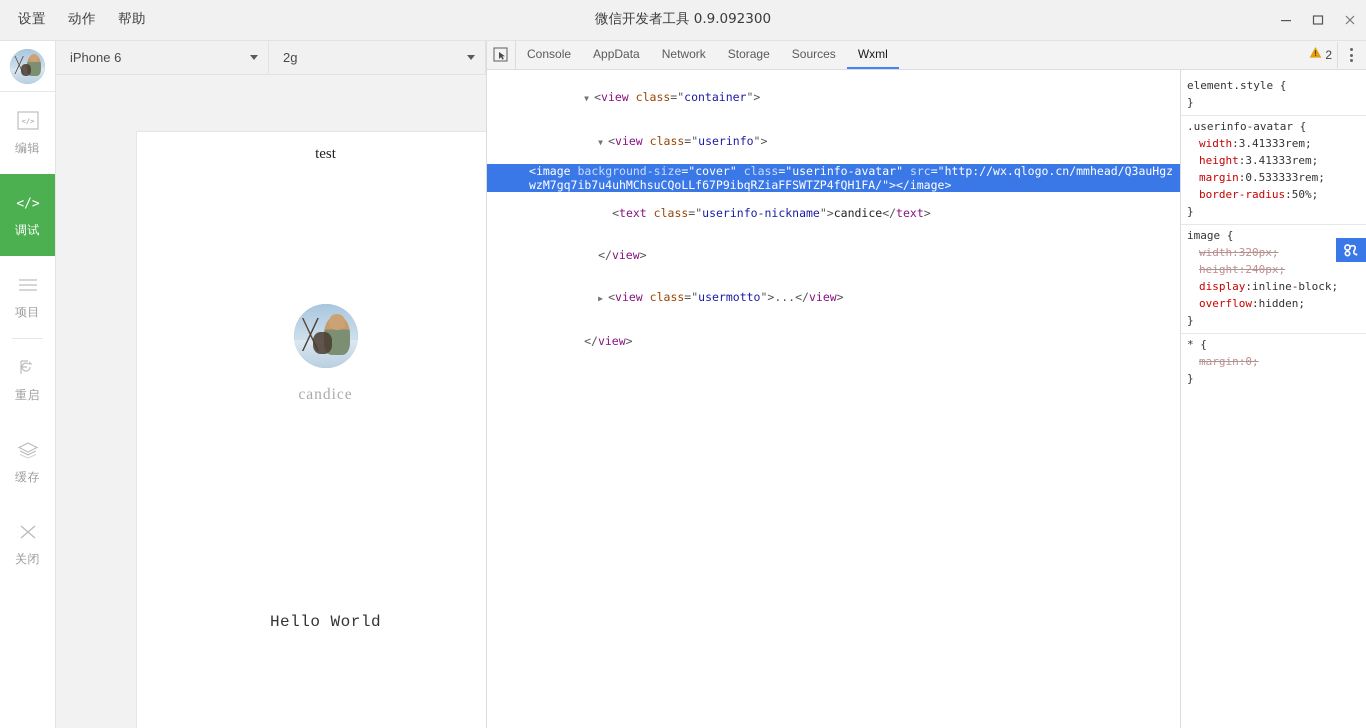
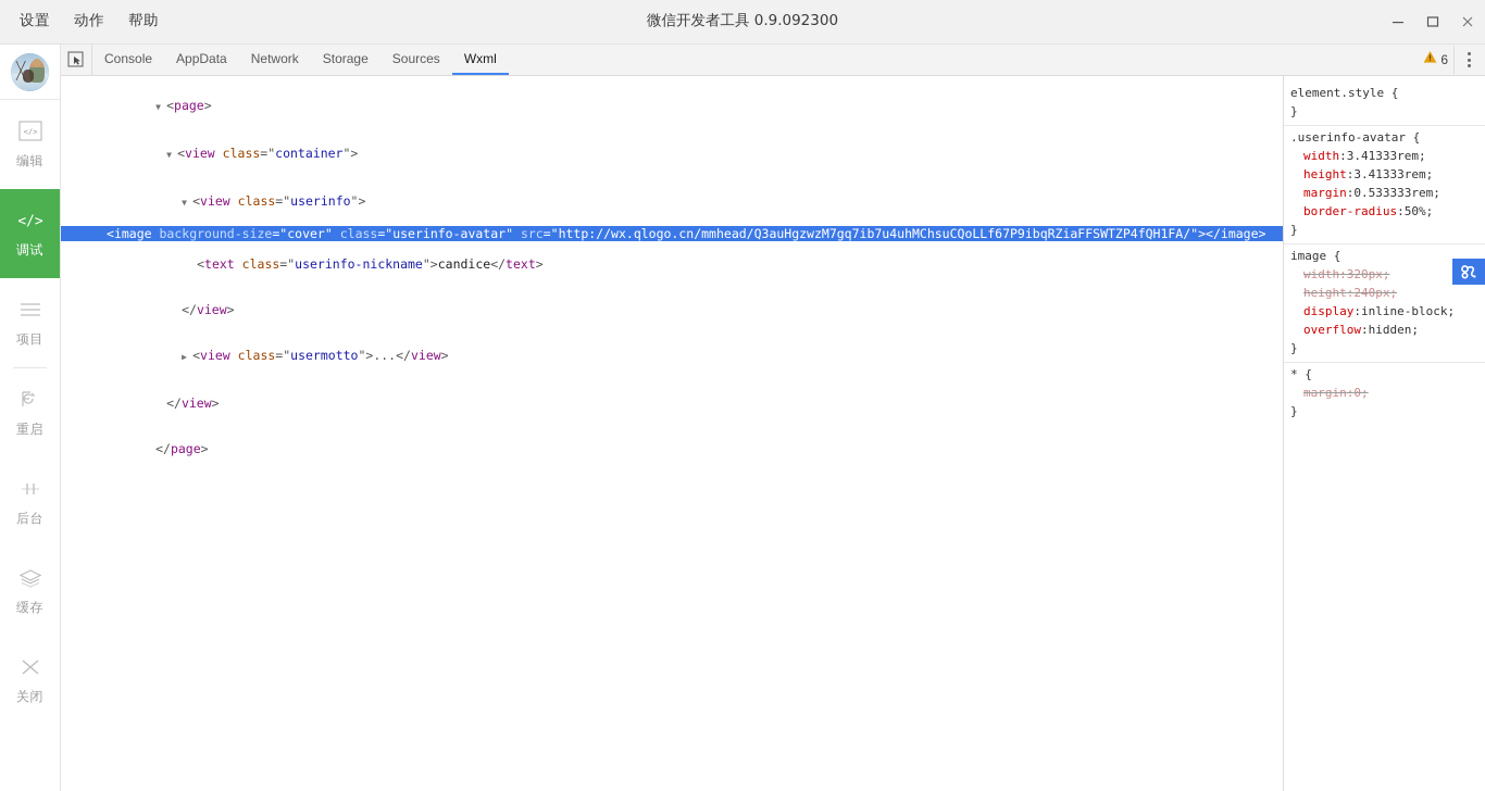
  设置
  动作
  帮助
  微信开发者工具 0.9.092300
  </>
  编辑
  </>
  调试
  项目
  重启
+ 后台
  缓存
  关闭
- iPhone 6
- 2g
- test
- candice
- Hello World
  Console
  AppData
  Network
  Storage
  Sources
  Wxml
- 2
+ 6
+ <page>
  <view class="container">
  <view class="userinfo">
  <image background-size="cover" class="userinfo-avatar" src="http://wx.qlogo.cn/mmhead/Q3auHgzwzM7gq7ib7u4uhMChsuCQoLLf67P9ibqRZiaFFSWTZP4fQH1FA/"></image>
  <text class="userinfo-nickname">candice</text>
  </view>
  <view class="usermotto">...</view>
  </view>
+ </page>
  element.style {
  }
  .userinfo-avatar {
  width:3.41333rem;
  height:3.41333rem;
  margin:0.533333rem;
  border-radius:50%;
  }
  image {
  width:320px;
  height:240px;
  display:inline-block;
  overflow:hidden;
  }
  * {
  margin:0;
  }
